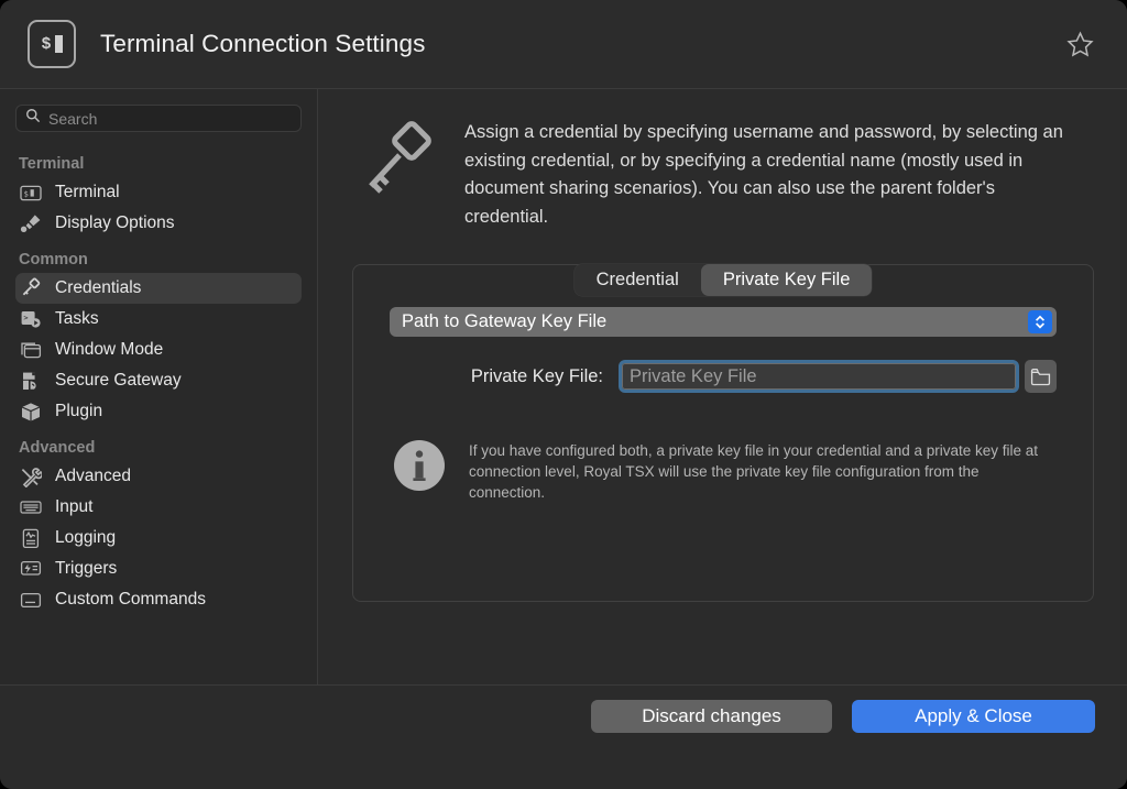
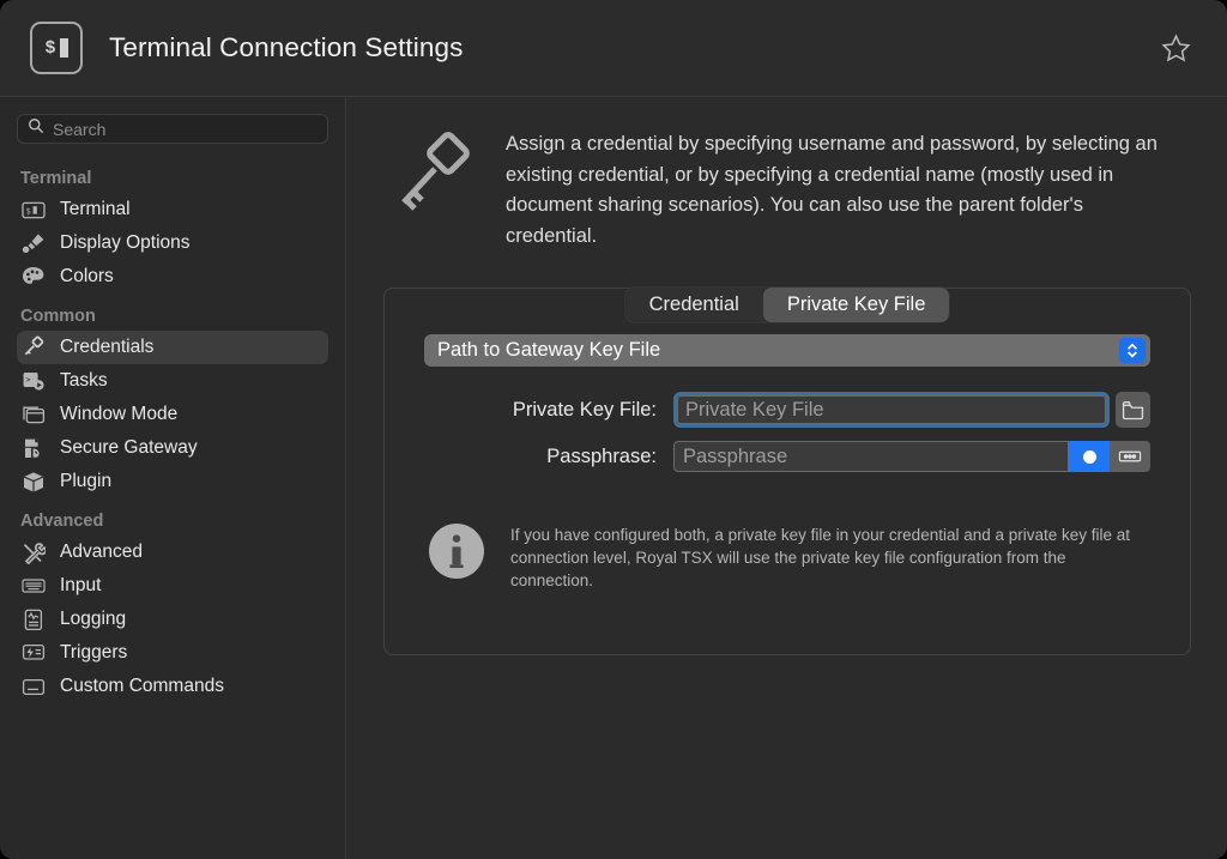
  $
  Terminal Connection Settings
  Search
  Terminal
  $
  Terminal
  Display Options
+ Colors
  Common
  Credentials
  >
  Tasks
  Window Mode
  Secure Gateway
  Plugin
  Advanced
  Advanced
  Input
  Logging
  Triggers
  Custom Commands
  Assign a credential by specifying username and password, by selecting an existing credential, or by specifying a credential name (mostly used in document sharing scenarios). You can also use the parent folder's credential.
  Credential
  Private Key File
  Path to Gateway Key File
  Private Key File:
  Private Key File
+ Passphrase:
+ Passphrase
  If you have configured both, a private key file in your credential and a private key file at connection level, Royal TSX will use the private key file configuration from the connection.
- Discard changes
- Apply & Close
